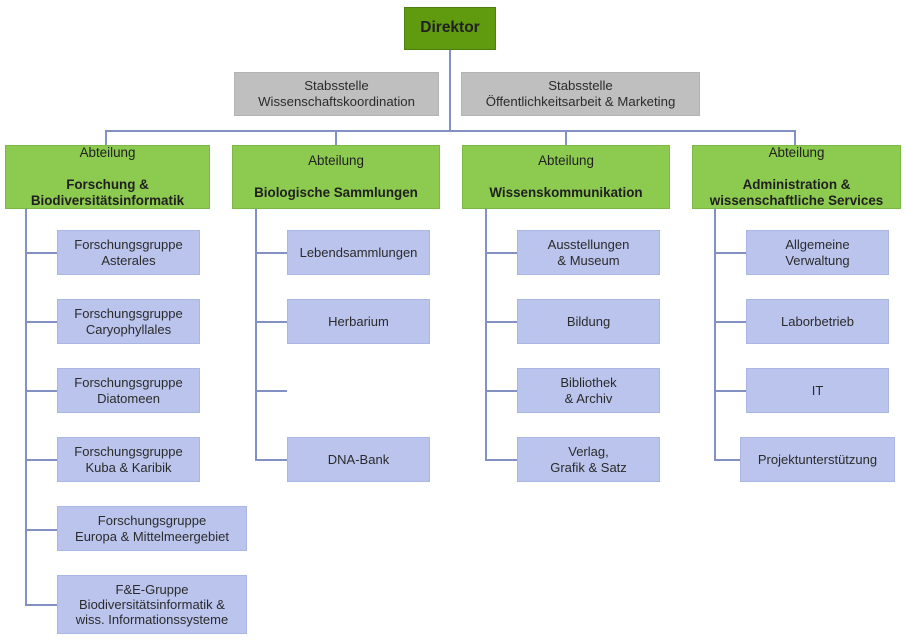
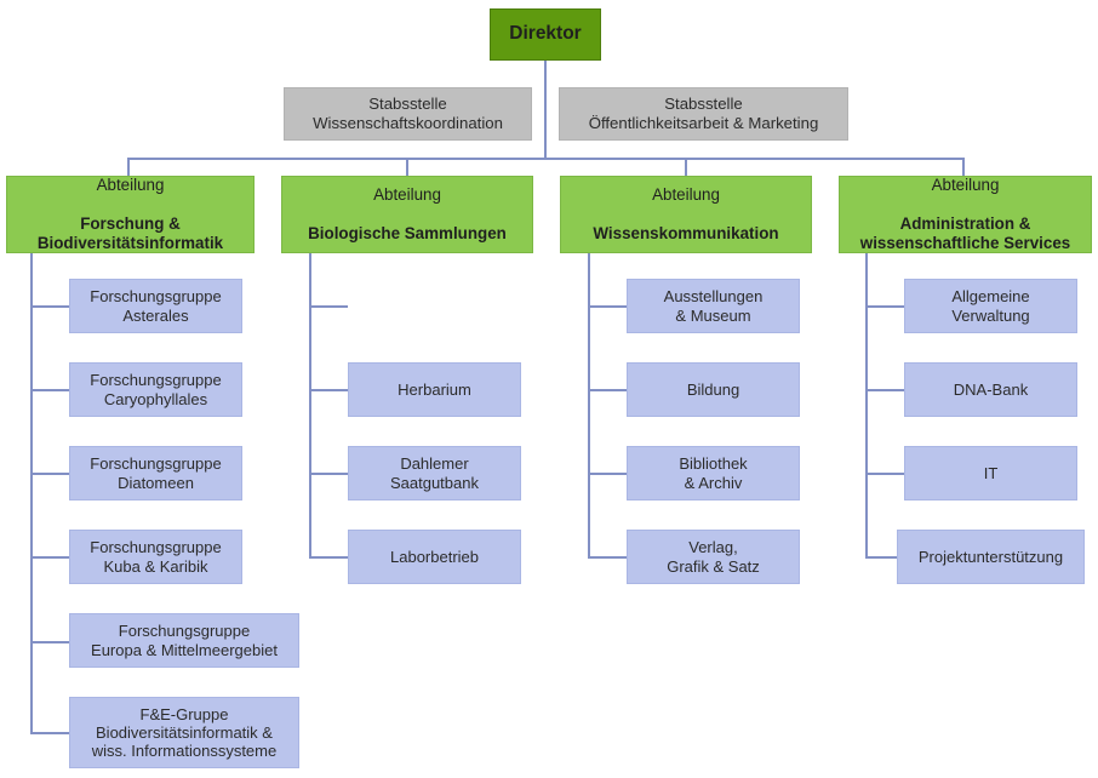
  Direktor
  Stabsstelle
  Wissenschaftskoordination
  Stabsstelle
  Öffentlichkeitsarbeit & Marketing
  Abteilung
  Forschung &
  Biodiversitätsinformatik
  Abteilung
  Biologische Sammlungen
  Abteilung
  Wissenskommunikation
  Abteilung
  Administration &
  wissenschaftliche Services
  Forschungsgruppe
  Asterales
  Forschungsgruppe
  Caryophyllales
  Forschungsgruppe
  Diatomeen
  Forschungsgruppe
  Kuba & Karibik
  Forschungsgruppe
  Europa & Mittelmeergebiet
  F&E-Gruppe
  Biodiversitätsinformatik &
  wiss. Informationssysteme
- Lebendsammlungen
  Herbarium
+ Dahlemer
+ Saatgutbank
- DNA-Bank
+ Laborbetrieb
  Ausstellungen
  & Museum
  Bildung
  Bibliothek
  & Archiv
  Verlag,
  Grafik & Satz
  Allgemeine
  Verwaltung
- Laborbetrieb
+ DNA-Bank
  IT
  Projektunterstützung
